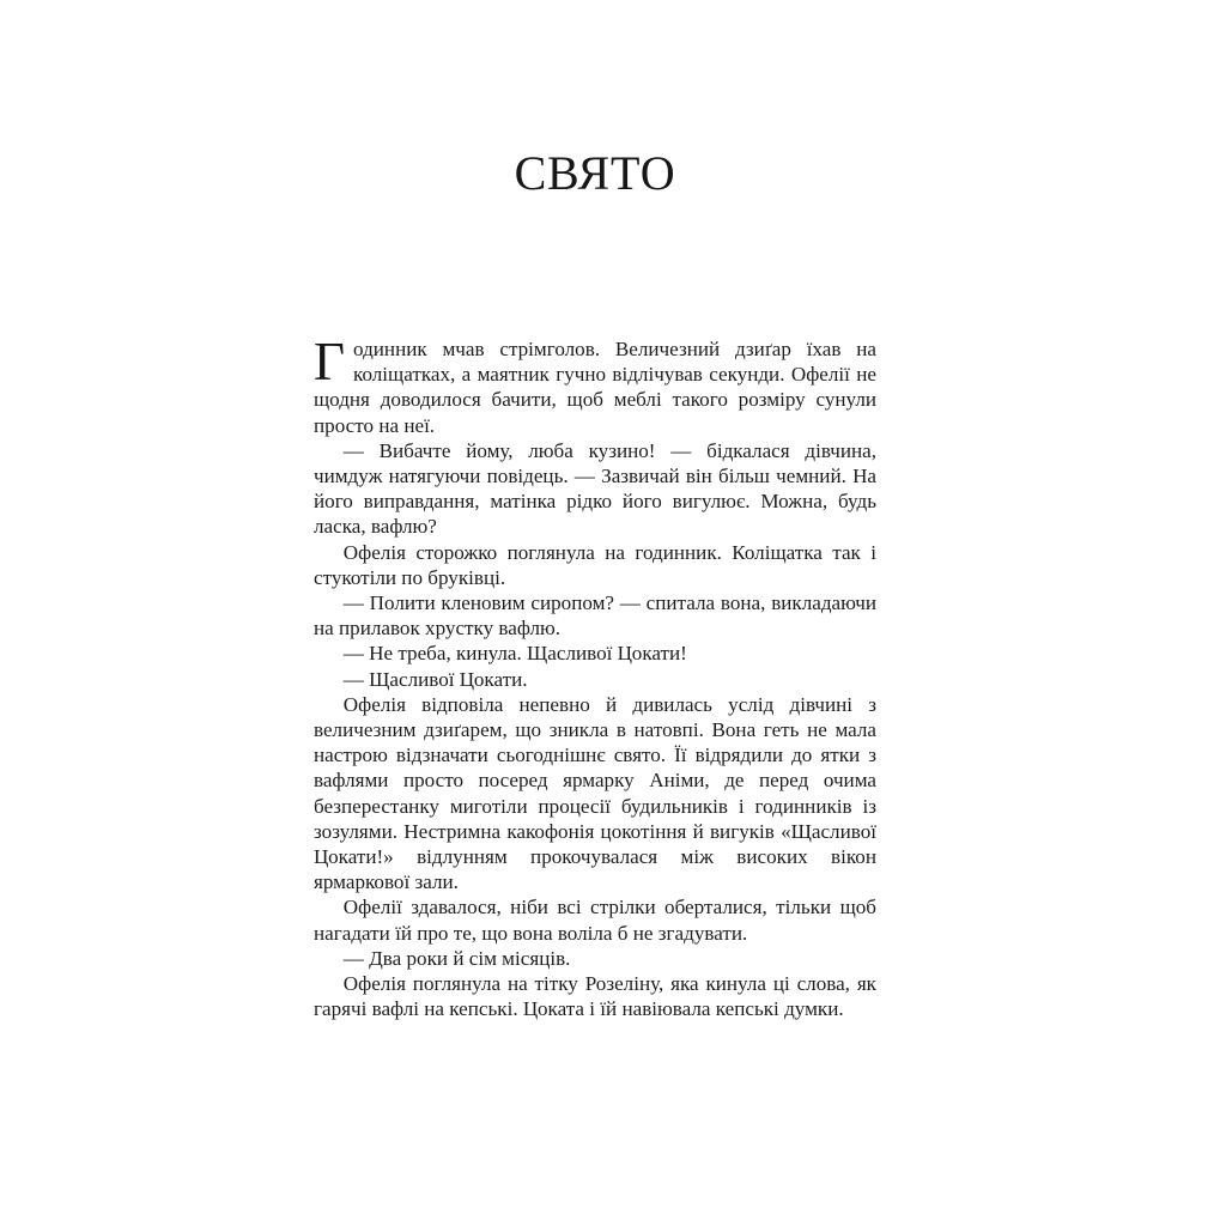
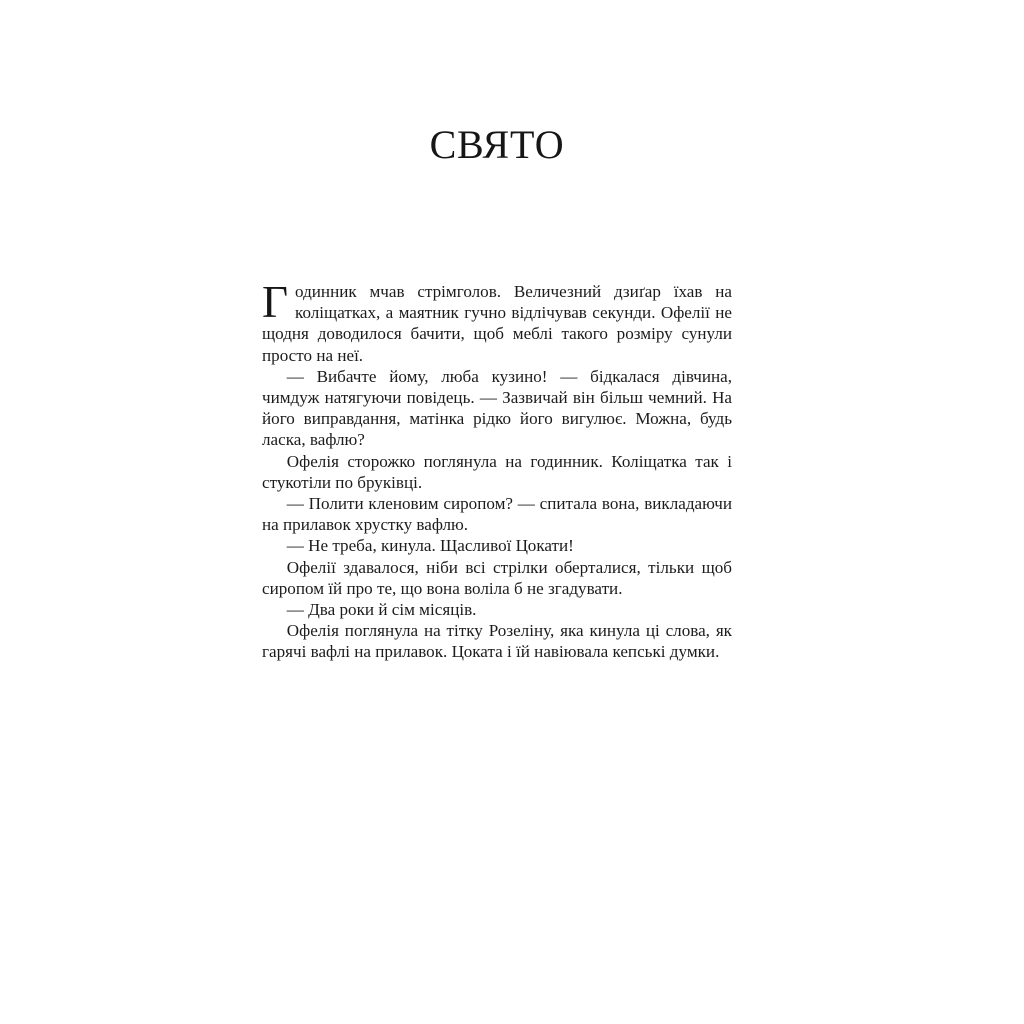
  СВЯТО
  Г
  одинник мчав стрімголов. Величезний дзиґар їхав на коліщатках, а маятник гучно відлічував секунди. Офелії не щодня доводилося бачити, щоб меблі такого розміру сунули просто на неї.
  — Вибачте йому, люба кузино! — бідкалася дівчина, чимдуж натягуючи повідець. — Зазвичай він більш чемний. На його виправдання, матінка рідко його вигулює. Можна, будь ласка, вафлю?
  Офелія сторожко поглянула на годинник. Коліщатка так і стукотіли по бруківці.
  — Полити кленовим сиропом? — спитала вона, викладаючи на прилавок хрустку вафлю.
  — Не треба, кинула. Щасливої Цокати!
- — Щасливої Цокати.
- Офелія відповіла непевно й дивилась услід дівчині з величезним дзиґарем, що зникла в натовпі. Вона геть не мала настрою відзначати сьогоднішнє свято. Її відрядили до ятки з вафлями просто посеред ярмарку Аніми, де перед очима безперестанку миготіли процесії будильників і годинників із зозулями. Нестримна какофонія цокотіння й вигуків «Щасливої Цокати!» відлунням прокочувалася між високих вікон ярмаркової зали.
- Офелії здавалося, ніби всі стрілки оберталися, тільки щоб нагадати їй про те, що вона воліла б не згадувати.
+ Офелії здавалося, ніби всі стрілки оберталися, тільки щоб сиропом їй про те, що вона воліла б не згадувати.
  — Два роки й сім місяців.
- Офелія поглянула на тітку Розеліну, яка кинула ці слова, як гарячі вафлі на кепські. Цоката і їй навіювала кепські думки.
+ Офелія поглянула на тітку Розеліну, яка кинула ці слова, як гарячі вафлі на прилавок. Цоката і їй навіювала кепські думки.
